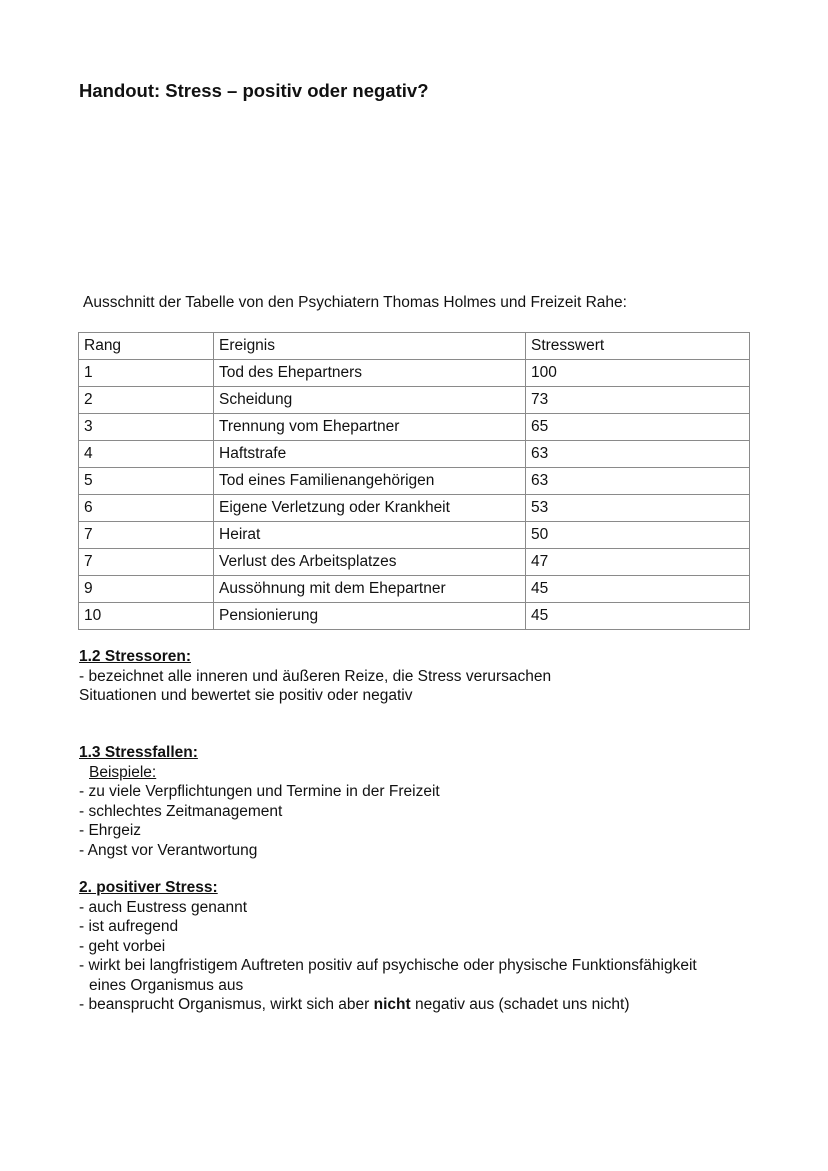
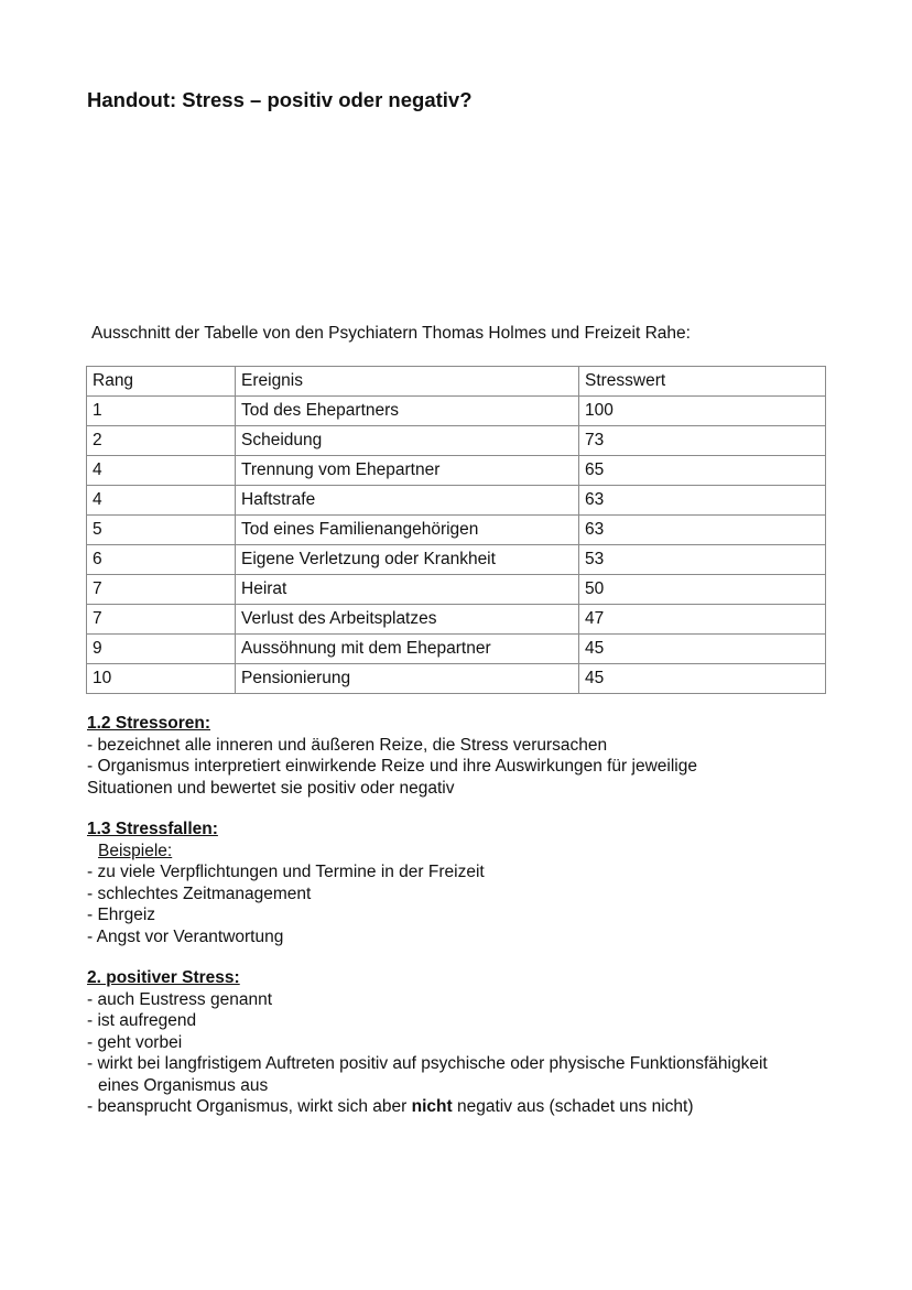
  Handout: Stress – positiv oder negativ?
  Ausschnitt der Tabelle von den Psychiatern Thomas Holmes und Freizeit Rahe:
  Rang	Ereignis	Stresswert
  1	Tod des Ehepartners	100
  2	Scheidung	73
- 3	Trennung vom Ehepartner	65
+ 4	Trennung vom Ehepartner	65
  4	Haftstrafe	63
  5	Tod eines Familienangehörigen	63
  6	Eigene Verletzung oder Krankheit	53
  7	Heirat	50
  7	Verlust des Arbeitsplatzes	47
  9	Aussöhnung mit dem Ehepartner	45
  10	Pensionierung	45
  1.2 Stressoren:
  - bezeichnet alle inneren und äußeren Reize, die Stress verursachen
+ - Organismus interpretiert einwirkende Reize und ihre Auswirkungen für jeweilige
  Situationen und bewertet sie positiv oder negativ
  1.3 Stressfallen:
  Beispiele:
  - zu viele Verpflichtungen und Termine in der Freizeit
  - schlechtes Zeitmanagement
  - Ehrgeiz
  - Angst vor Verantwortung
  2. positiver Stress:
  - auch Eustress genannt
  - ist aufregend
  - geht vorbei
  - wirkt bei langfristigem Auftreten positiv auf psychische oder physische Funktionsfähigkeit
  eines Organismus aus
  - beansprucht Organismus, wirkt sich aber nicht negativ aus (schadet uns nicht)
